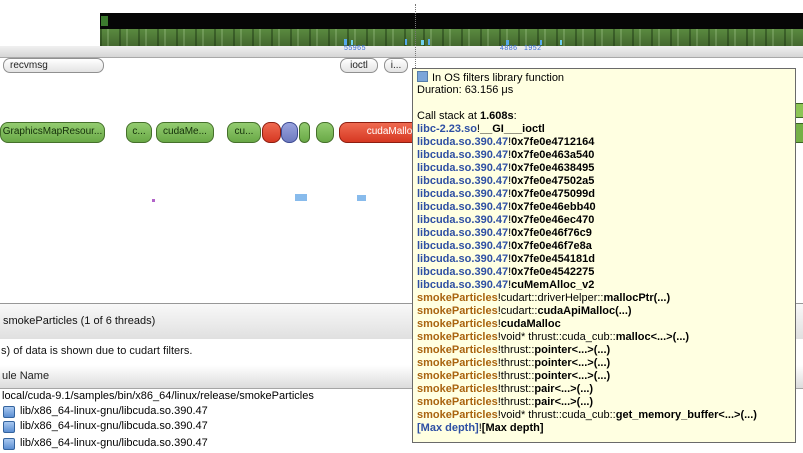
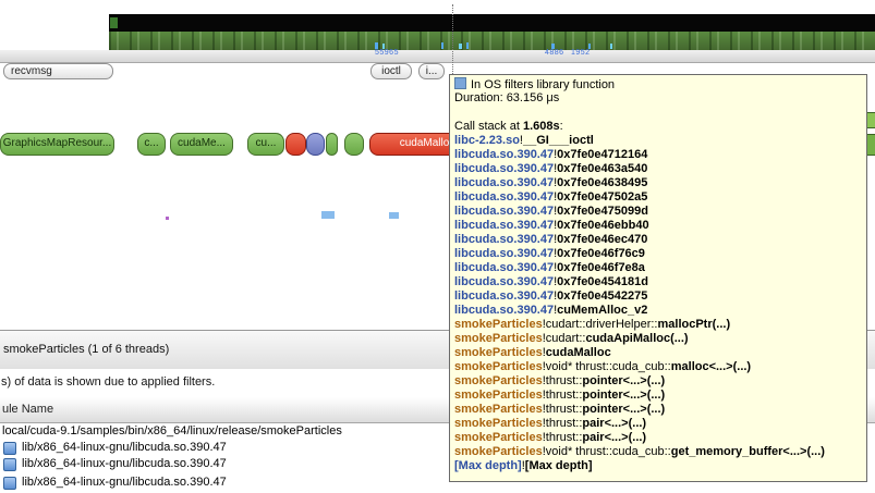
  recvmsg
  ioctl
  i...
  GraphicsMapResour...
  c...
  cudaMe...
  cu...
  cudaMallo
  smokeParticles (1 of 6 threads)
- s) of data is shown due to cudart filters.
+ s) of data is shown due to applied filters.
  ule Name
  local/cuda-9.1/samples/bin/x86_64/linux/release/smokeParticles
  lib/x86_64-linux-gnu/libcuda.so.390.47
  lib/x86_64-linux-gnu/libcuda.so.390.47
  lib/x86_64-linux-gnu/libcuda.so.390.47
  In OS filters library function
  Duration: 63.156 μs
  Call stack at 1.608s:
  libc-2.23.so!__GI___ioctl
  libcuda.so.390.47!0x7fe0e4712164
  libcuda.so.390.47!0x7fe0e463a540
  libcuda.so.390.47!0x7fe0e4638495
  libcuda.so.390.47!0x7fe0e47502a5
  libcuda.so.390.47!0x7fe0e475099d
  libcuda.so.390.47!0x7fe0e46ebb40
  libcuda.so.390.47!0x7fe0e46ec470
  libcuda.so.390.47!0x7fe0e46f76c9
  libcuda.so.390.47!0x7fe0e46f7e8a
  libcuda.so.390.47!0x7fe0e454181d
  libcuda.so.390.47!0x7fe0e4542275
  libcuda.so.390.47!cuMemAlloc_v2
  smokeParticles!cudart::driverHelper::mallocPtr(...)
  smokeParticles!cudart::cudaApiMalloc(...)
  smokeParticles!cudaMalloc
  smokeParticles!void* thrust::cuda_cub::malloc<...>(...)
  smokeParticles!thrust::pointer<...>(...)
  smokeParticles!thrust::pointer<...>(...)
  smokeParticles!thrust::pointer<...>(...)
  smokeParticles!thrust::pair<...>(...)
  smokeParticles!thrust::pair<...>(...)
  smokeParticles!void* thrust::cuda_cub::get_memory_buffer<...>(...)
  [Max depth]![Max depth]
